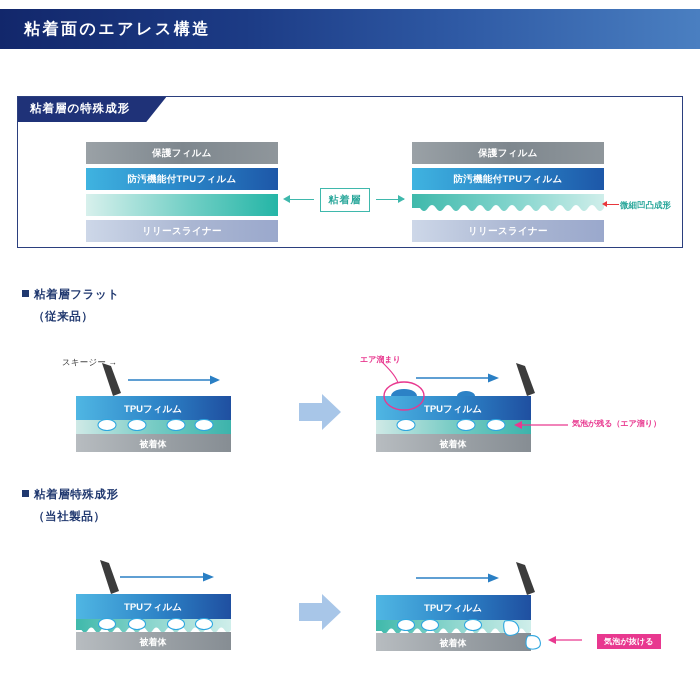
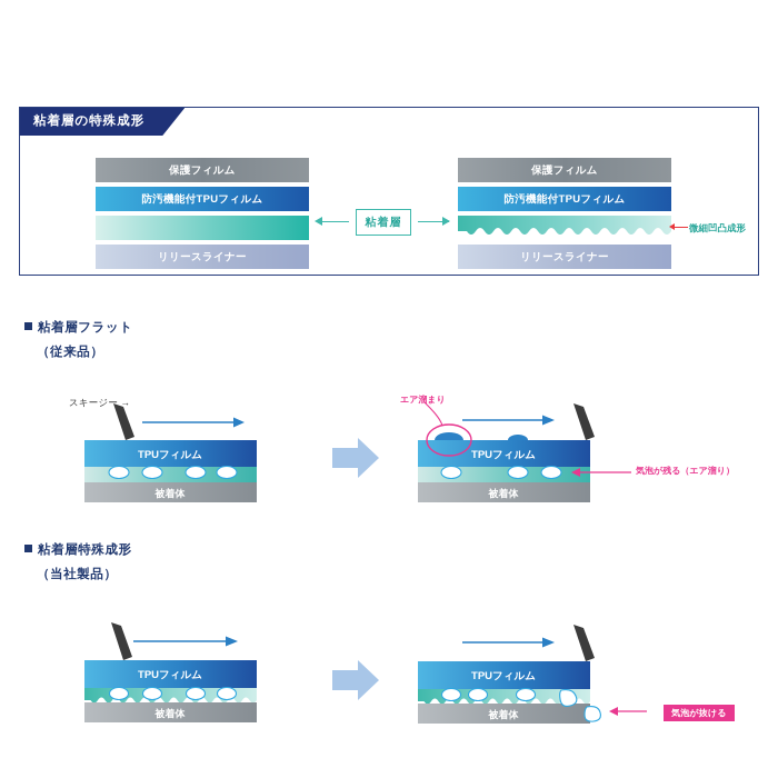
- 粘着面のエアレス構造
  粘着層の特殊成形
  保護フィルム
  防汚機能付TPUフィルム
  リリースライナー
  保護フィルム
  防汚機能付TPUフィルム
  リリースライナー
  粘着層
  微細凹凸成形
  粘着層フラット
  （従来品）
  TPUフィルム
  被着体
  スキージー →
  TPUフィルム
  被着体
  エア溜まり
  気泡が残る（エア溜り）
  粘着層特殊成形
  （当社製品）
  TPUフィルム
  被着体
  TPUフィルム
  被着体
  気泡が抜ける
